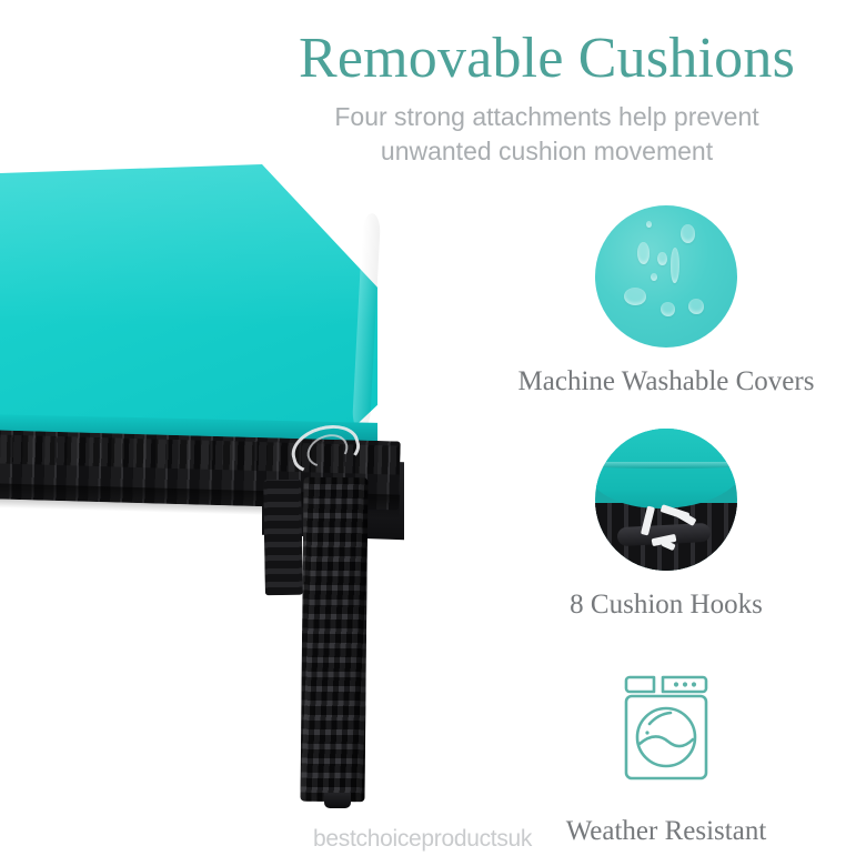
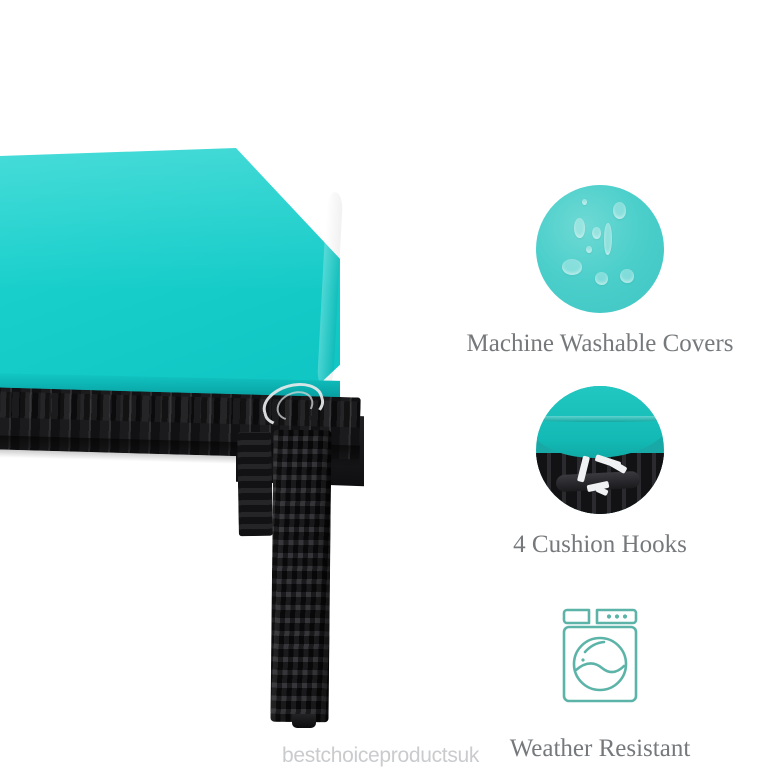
- Removable Cushions
- Four strong attachments help prevent
- unwanted cushion movement
  Machine Washable Covers
- 8 Cushion Hooks
+ 4 Cushion Hooks
  Weather Resistant
  bestchoiceproductsuk
